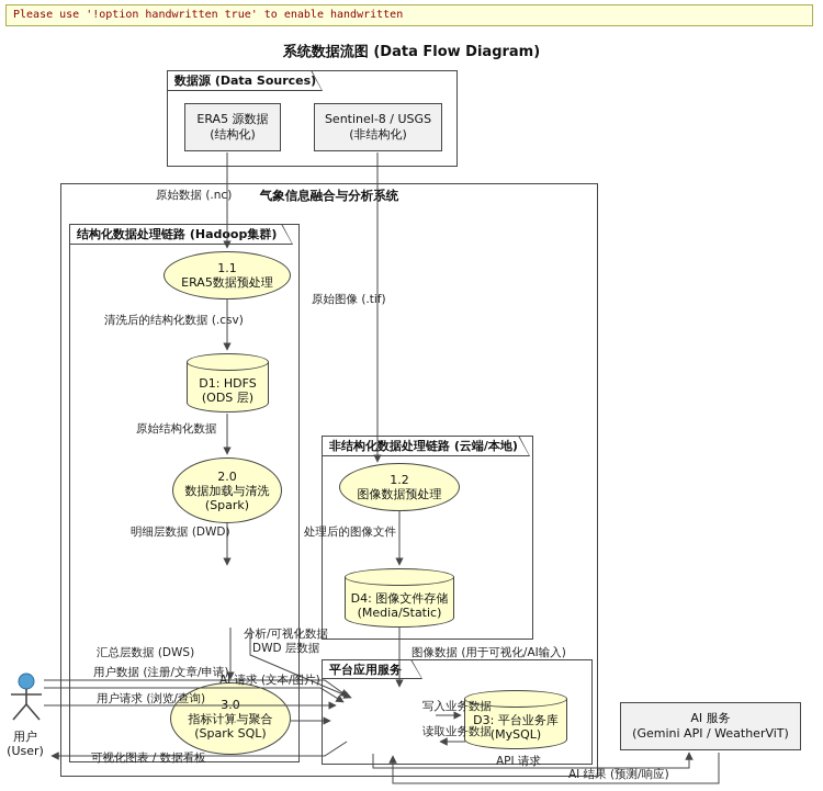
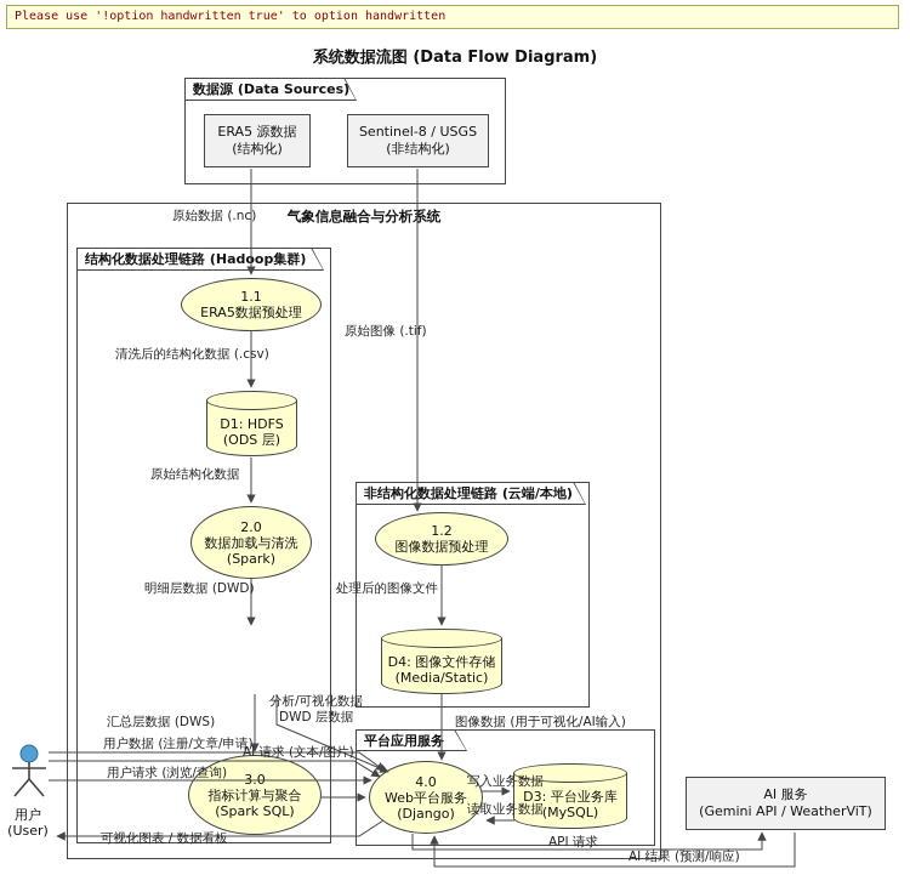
- Please use '!option handwritten true' to enable handwritten
+ Please use '!option handwritten true' to option handwritten
  系统数据流图 (Data Flow Diagram)
  数据源 (Data Sources)
  ERA5 源数据
  (结构化)
  Sentinel-8 / USGS
  (非结构化)
  气象信息融合与分析系统
  结构化数据处理链路 (Hadoop集群)
  非结构化数据处理链路 (云端/本地)
  平台应用服务
  1.1
  ERA5数据预处理
  2.0
  数据加载与清洗
  (Spark)
  3.0
  指标计算与聚合
  (Spark SQL)
  1.2
  图像数据预处理
+ 4.0
+ Web平台服务
+ (Django)
  D1: HDFS
  (ODS 层)
  D4: 图像文件存储
  (Media/Static)
  D3: 平台业务库
  (MySQL)
  用户
  (User)
  AI 服务
  (Gemini API / WeatherViT)
  原始数据 (.nc)
  原始图像 (.tif)
  清洗后的结构化数据 (.csv)
  原始结构化数据
  明细层数据 (DWD)
  处理后的图像文件
  汇总层数据 (DWS)
  分析/可视化数据
  DWD 层数据
  图像数据 (用于可视化/AI输入)
  用户数据 (注册/文章/申请)
  AI 请求 (文本/图片)
  用户请求 (浏览/查询)
  写入业务数据
  读取业务数据
  可视化图表 / 数据看板
  API 请求
  AI 结果 (预测/响应)
